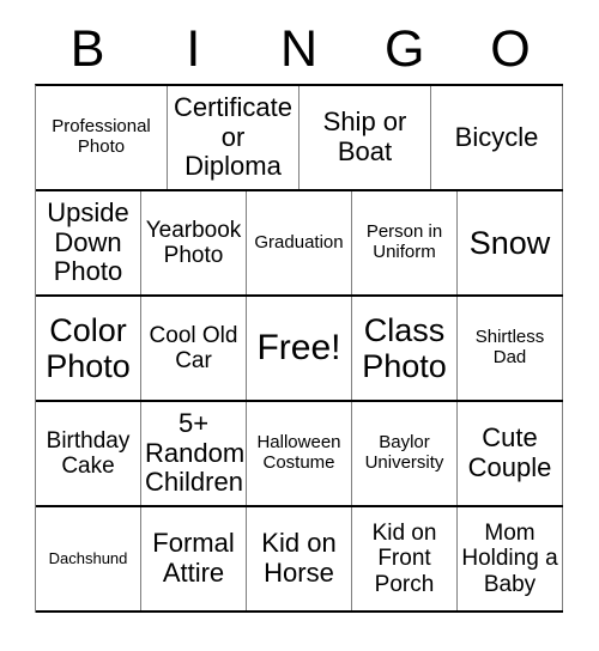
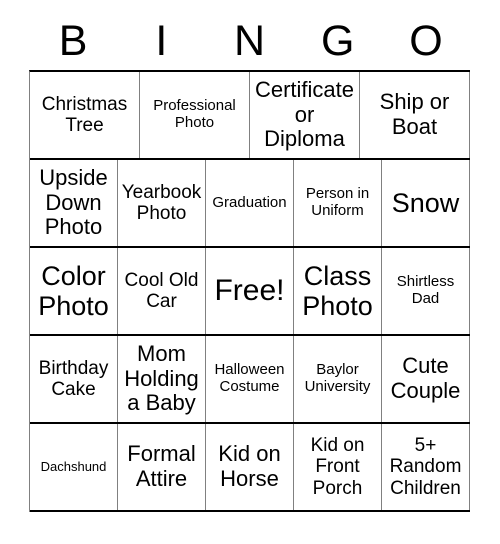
  B
  I
  N
  G
  O
+ Christmas Tree
  Professional Photo
  Certificate or Diploma
  Ship or Boat
- Bicycle
  Upside Down Photo
  Yearbook Photo
  Graduation
  Person in Uniform
  Snow
  Color Photo
  Cool Old Car
  Free!
  Class Photo
  Shirtless Dad
  Birthday Cake
- 5+ Random Children
+ Mom Holding a Baby
  Halloween Costume
  Baylor University
  Cute Couple
  Dachshund
  Formal Attire
  Kid on Horse
  Kid on Front Porch
- Mom Holding a Baby
+ 5+ Random Children
